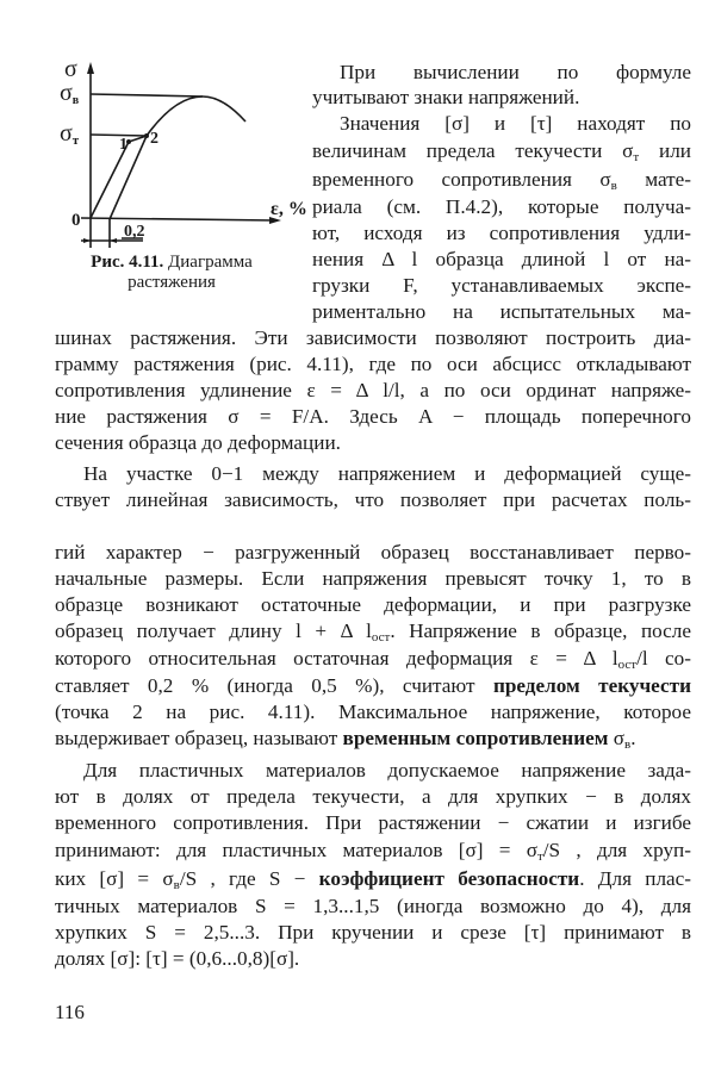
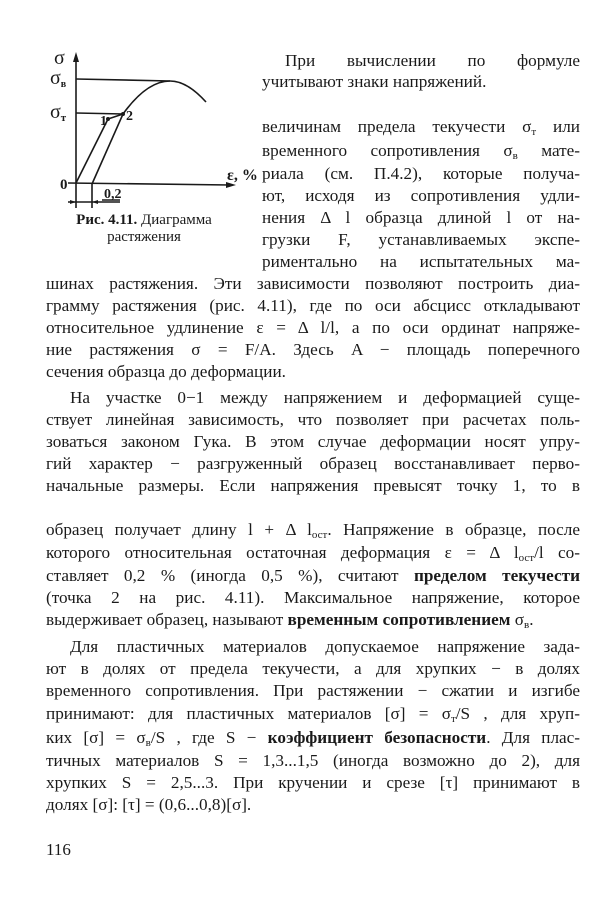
  σ
  σв
  σт
  0
  ε, %
  1
  2
  0,2
  Рис. 4.11. Диаграмма
  растяжения
  При вычислении по формуле
  учитывают знаки напряжений.
- Значения [σ] и [τ] находят по
  величинам предела текучести σт или
  временного сопротивления σв мате-
  риала (см. П.4.2), которые получа-
  ют, исходя из сопротивления удли-
  нения Δ l образца длиной l от на-
  грузки F, устанавливаемых экспе-
  риментально на испытательных ма-
  шинах растяжения. Эти зависимости позволяют построить диа-
  грамму растяжения (рис. 4.11), где по оси абсцисс откладывают
- сопротивления удлинение ε = Δ l/l, а по оси ординат напряже-
+ относительное удлинение ε = Δ l/l, а по оси ординат напряже-
  ние растяжения σ = F/A. Здесь A − площадь поперечного
  сечения образца до деформации.
  На участке 0−1 между напряжением и деформацией суще-
  ствует линейная зависимость, что позволяет при расчетах поль-
+ зоваться законом Гука. В этом случае деформации носят упру-
  гий характер − разгруженный образец восстанавливает перво-
  начальные размеры. Если напряжения превысят точку 1, то в
- образце возникают остаточные деформации, и при разгрузке
  образец получает длину l + Δ lост. Напряжение в образце, после
  которого относительная остаточная деформация ε = Δ lост/l со-
  ставляет 0,2 % (иногда 0,5 %), считают пределом текучести
  (точка 2 на рис. 4.11). Максимальное напряжение, которое
  выдерживает образец, называют временным сопротивлением σв.
  Для пластичных материалов допускаемое напряжение зада-
  ют в долях от предела текучести, а для хрупких − в долях
  временного сопротивления. При растяжении − сжатии и изгибе
  принимают: для пластичных материалов [σ] = σт/S , для хруп-
  ких [σ] = σв/S , где S − коэффициент безопасности. Для плас-
- тичных материалов S = 1,3...1,5 (иногда возможно до 4), для
+ тичных материалов S = 1,3...1,5 (иногда возможно до 2), для
  хрупких S = 2,5...3. При кручении и срезе [τ] принимают в
  долях [σ]: [τ] = (0,6...0,8)[σ].
  116
